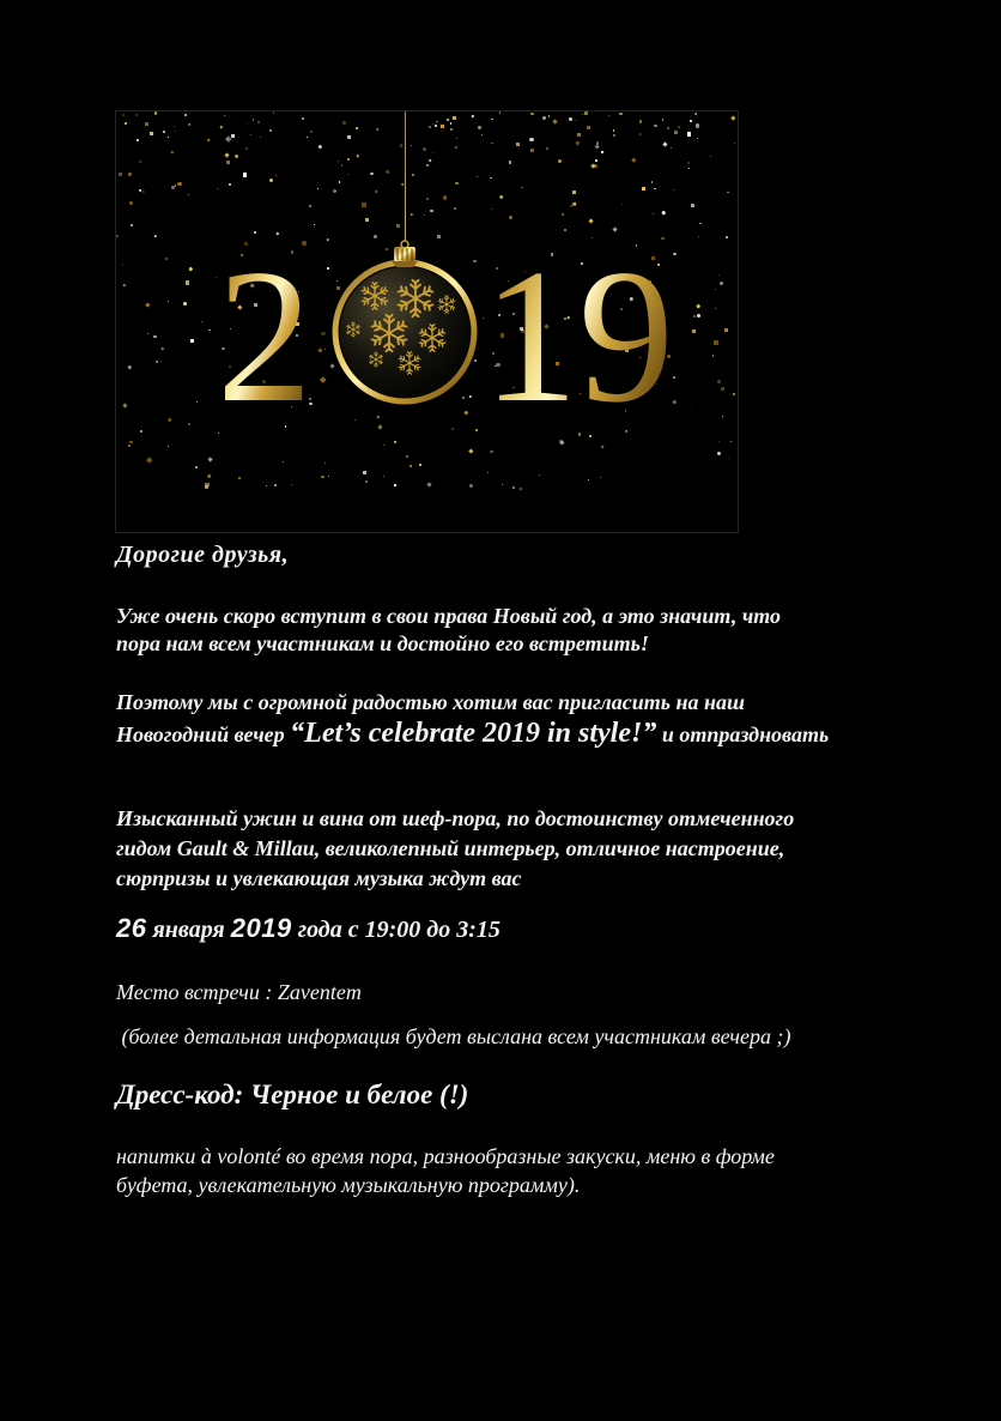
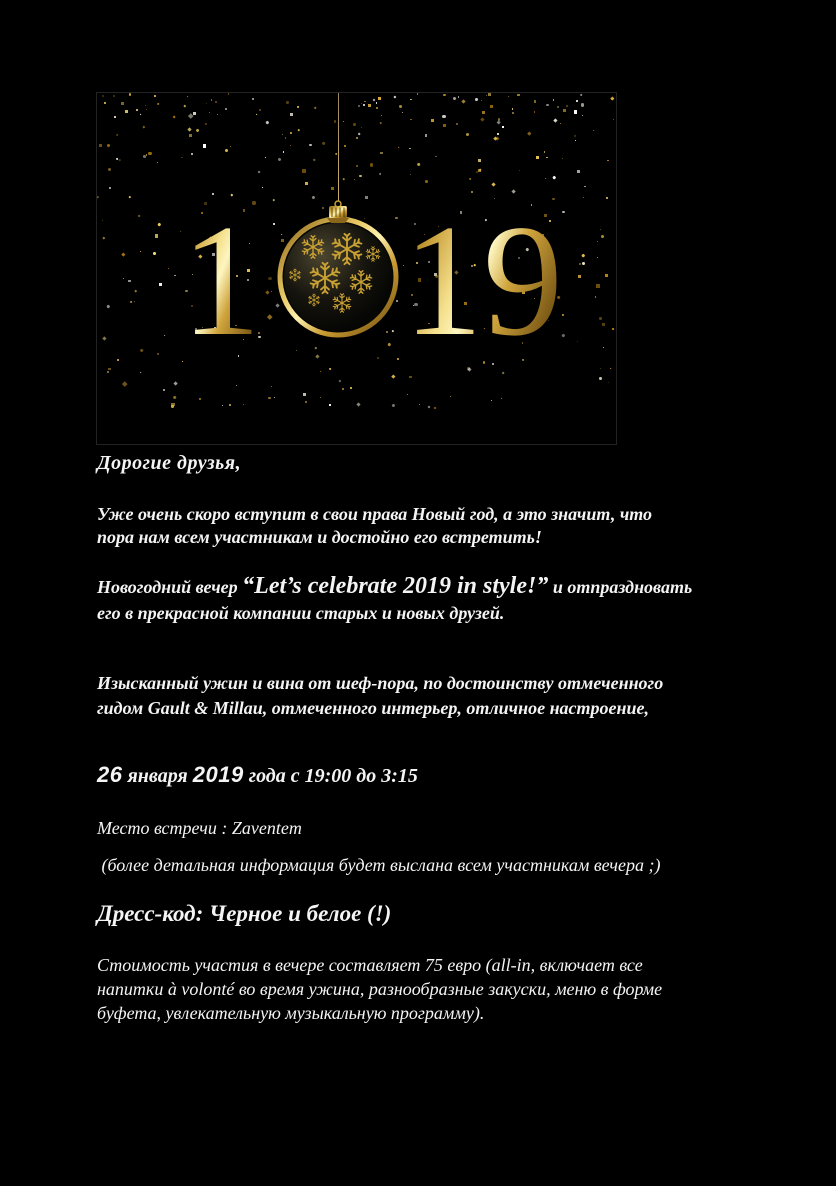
- 2
+ 1
  19
  Дорогие друзья,
  Уже очень скоро вступит в свои права Новый год, а это значит, что
  пора нам всем участникам и достойно его встретить!
- Поэтому мы с огромной радостью хотим вас пригласить на наш
  Новогодний вечер “Let’s celebrate 2019 in style!” и отпраздновать
+ его в прекрасной компании старых и новых друзей.
  Изысканный ужин и вина от шеф-пора, по достоинству отмеченного
- гидом Gault & Millau, великолепный интерьер, отличное настроение,
+ гидом Gault & Millau, отмеченного интерьер, отличное настроение,
- сюрпризы и увлекающая музыка ждут вас
  26 января 2019 года с 19:00 до 3:15
  Место встречи : Zaventem
  (более детальная информация будет выслана всем участникам вечера ;)
  Дресс-код: Черное и белое (!)
+ Стоимость участия в вечере составляет 75 евро (all-in, включает все
- напитки à volonté во время пора, разнообразные закуски, меню в форме
+ напитки à volonté во время ужина, разнообразные закуски, меню в форме
  буфета, увлекательную музыкальную программу).
